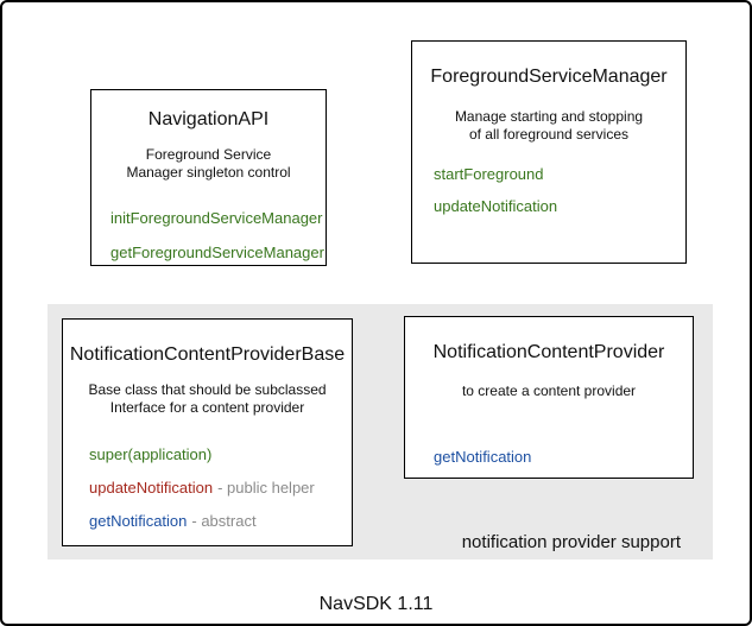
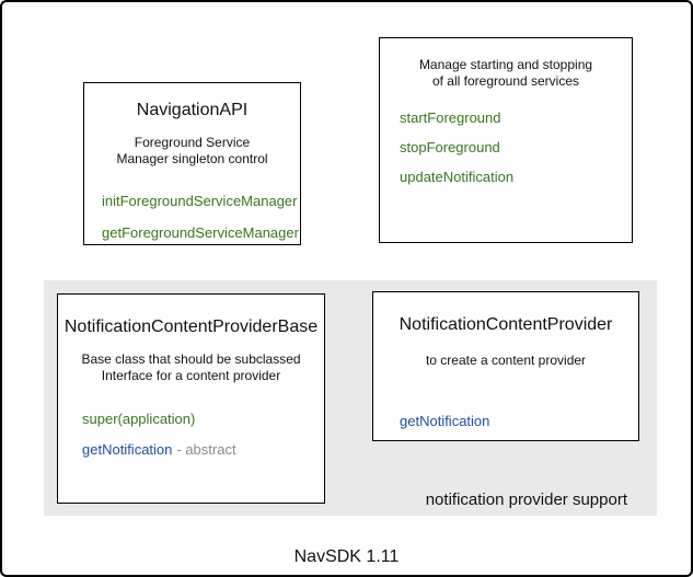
  NavigationAPI
  Foreground Service
  Manager singleton control
  initForegroundServiceManager
  getForegroundServiceManager
- ForegroundServiceManager
  Manage starting and stopping
  of all foreground services
  startForeground
+ stopForeground
  updateNotification
  NotificationContentProviderBase
  Base class that should be subclassed
  Interface for a content provider
  super(application)
- updateNotification - public helper
  getNotification - abstract
  NotificationContentProvider
  to create a content provider
  getNotification
  notification provider support
  NavSDK 1.11
